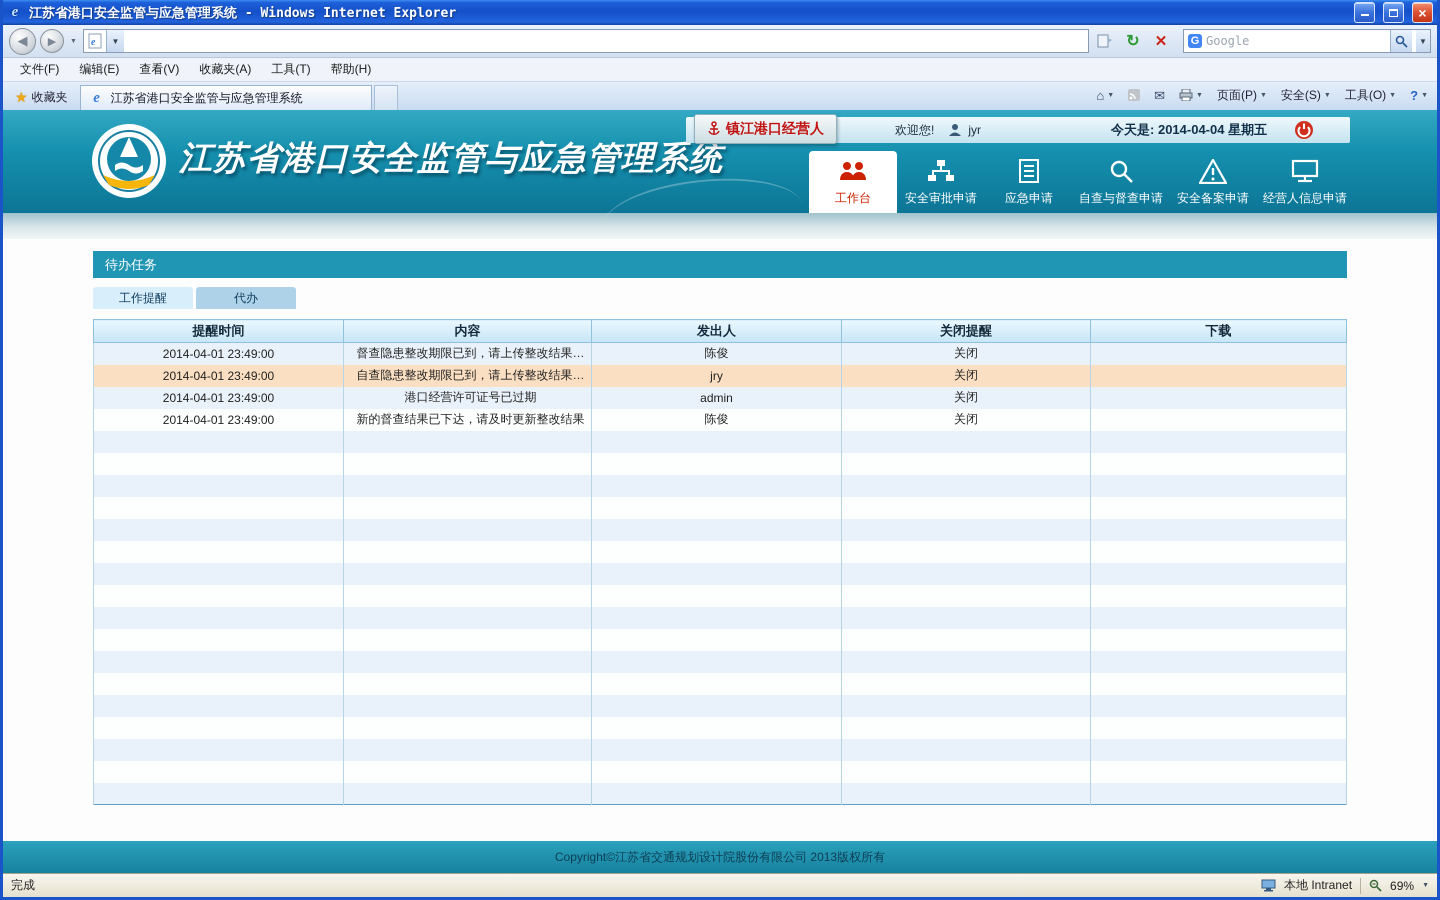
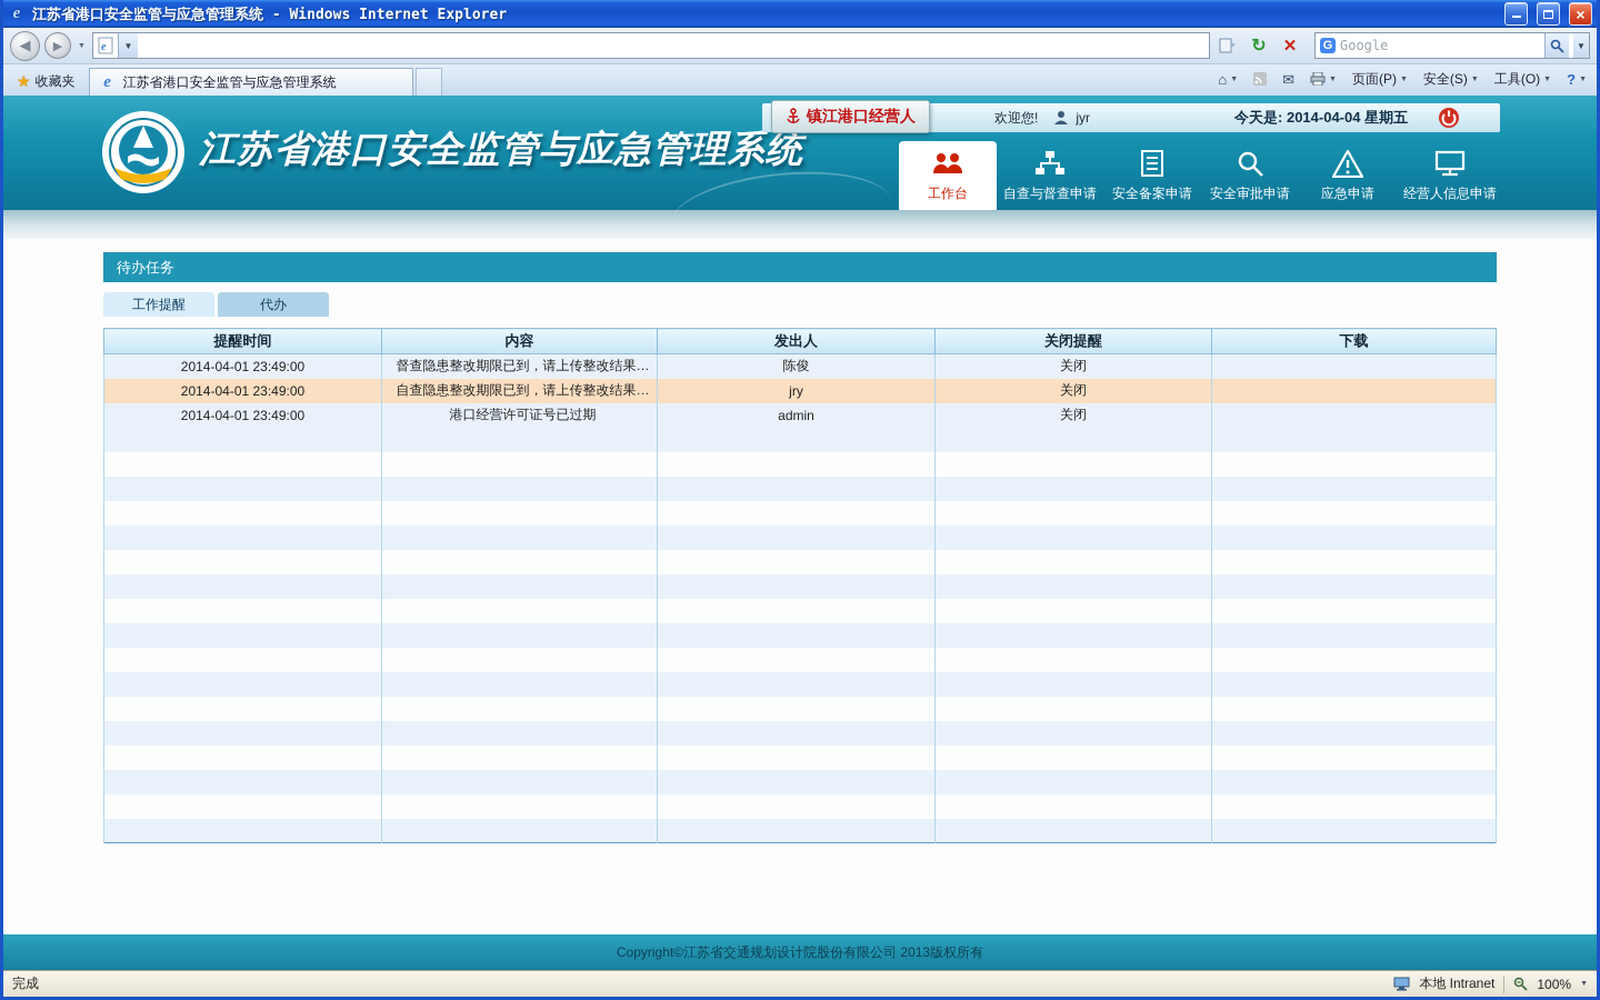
  e
  江苏省港口安全监管与应急管理系统 - Windows Internet Explorer
  ×
  ◀
  ▶
  e
  ▼
  ↻
  ✕
  G
  Google
  ▼
- 文件(F)
- 编辑(E)
- 查看(V)
- 收藏夹(A)
- 工具(T)
- 帮助(H)
  ★
  收藏夹
  e
  江苏省港口安全监管与应急管理系统
  ⌂
  ✉
  页面(P)
  安全(S)
  工具(O)
  ?
  江苏省港口安全监管与应急管理系统
  镇江港口经营人
  欢迎您!
  jyr
  今天是: 2014-04-04 星期五
  工作台
- 安全审批申请
+ 自查与督查申请
- 应急申请
+ 安全备案申请
- 自查与督查申请
+ 安全审批申请
- 安全备案申请
+ 应急申请
  经营人信息申请
  待办任务
  工作提醒
  代办
  提醒时间	内容	发出人	关闭提醒	下载
  2014-04-01 23:49:00	督查隐患整改期限已到，请上传整改结果…	陈俊	关闭
  2014-04-01 23:49:00	自查隐患整改期限已到，请上传整改结果…	jry	关闭
  2014-04-01 23:49:00	港口经营许可证号已过期	admin	关闭
- 2014-04-01 23:49:00	新的督查结果已下达，请及时更新整改结果	陈俊	关闭
  Copyright©江苏省交通规划设计院股份有限公司 2013版权所有
  完成
  本地 Intranet
- 69%
+ 100%
